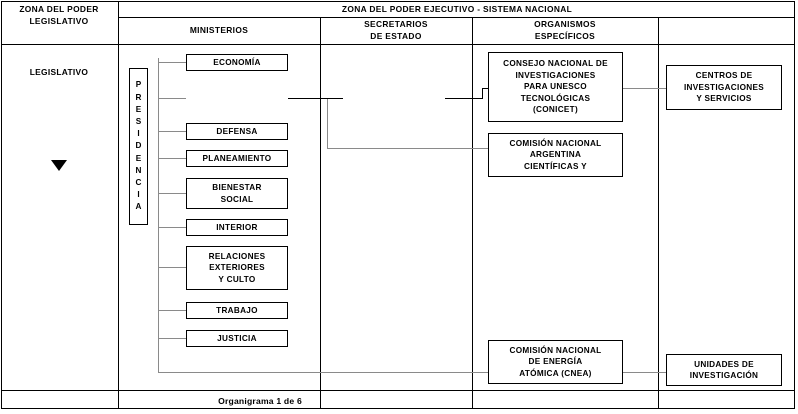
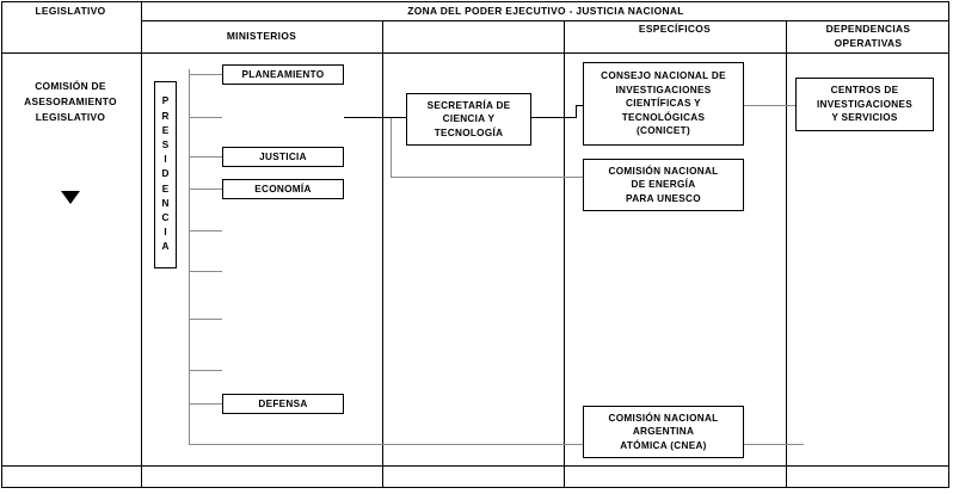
- ZONA DEL PODER
  LEGISLATIVO
- ZONA DEL PODER EJECUTIVO - SISTEMA NACIONAL
+ ZONA DEL PODER EJECUTIVO - JUSTICIA NACIONAL
  MINISTERIOS
- SECRETARIOS
- DE ESTADO
- ORGANISMOS
  ESPECÍFICOS
+ DEPENDENCIAS
+ OPERATIVAS
+ COMISIÓN DE
+ ASESORAMIENTO
  LEGISLATIVO
  P
  R
  E
  S
  I
  D
  E
  N
  C
  I
  A
- ECONOMÍA
+ PLANEAMIENTO
- DEFENSA
+ JUSTICIA
- PLANEAMIENTO
+ ECONOMÍA
- BIENESTAR
- SOCIAL
- INTERIOR
- RELACIONES
- EXTERIORES
- Y CULTO
- TRABAJO
- JUSTICIA
+ DEFENSA
+ SECRETARÍA DE
+ CIENCIA Y
+ TECNOLOGÍA
  CONSEJO NACIONAL DE
  INVESTIGACIONES
- PARA UNESCO
+ CIENTÍFICAS Y
  TECNOLÓGICAS
  (CONICET)
  COMISIÓN NACIONAL
- ARGENTINA
+ DE ENERGÍA
- CIENTÍFICAS Y
+ PARA UNESCO
  COMISIÓN NACIONAL
- DE ENERGÍA
+ ARGENTINA
  ATÓMICA (CNEA)
  CENTROS DE
  INVESTIGACIONES
  Y SERVICIOS
- UNIDADES DE
- INVESTIGACIÓN
- Organigrama 1 de 6
